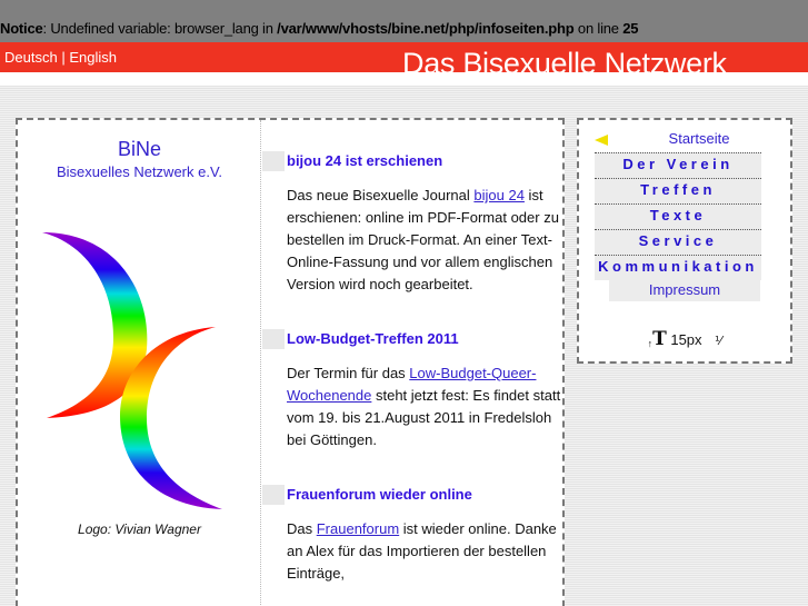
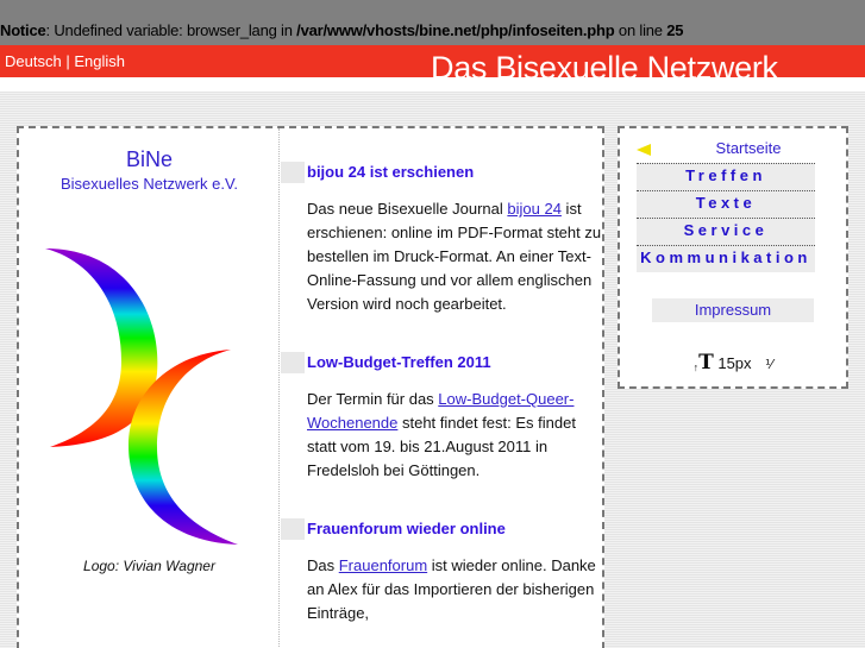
  Notice: Undefined variable: browser_lang in /var/www/vhosts/bine.net/php/infoseiten.php on line 25
  Deutsch | English
  Das Bisexuelle Netzwerk
  BiNe
  Bisexuelles Netzwerk e.V.
  Logo: Vivian Wagner
  bijou 24 ist erschienen
- Das neue Bisexuelle Journal bijou 24 ist erschienen: online im PDF-Format oder zu bestellen im Druck-Format. An einer Text-Online-Fassung und vor allem englischen Version wird noch gearbeitet.
+ Das neue Bisexuelle Journal bijou 24 ist erschienen: online im PDF-Format steht zu bestellen im Druck-Format. An einer Text-Online-Fassung und vor allem englischen Version wird noch gearbeitet.
  Low-Budget-Treffen 2011
- Der Termin für das Low-Budget-Queer-Wochenende steht jetzt fest: Es findet statt vom 19. bis 21.August 2011 in Fredelsloh bei Göttingen.
+ Der Termin für das Low-Budget-Queer-Wochenende steht findet fest: Es findet statt vom 19. bis 21.August 2011 in Fredelsloh bei Göttingen.
  Frauenforum wieder online
- Das Frauenforum ist wieder online. Danke an Alex für das Importieren der bestellen Einträge,
+ Das Frauenforum ist wieder online. Danke an Alex für das Importieren der bisherigen Einträge,
  Startseite
- Der Verein
  Treffen
  Texte
  Service
  Kommunikation
  Impressum
  ↑T 15px ⅟
